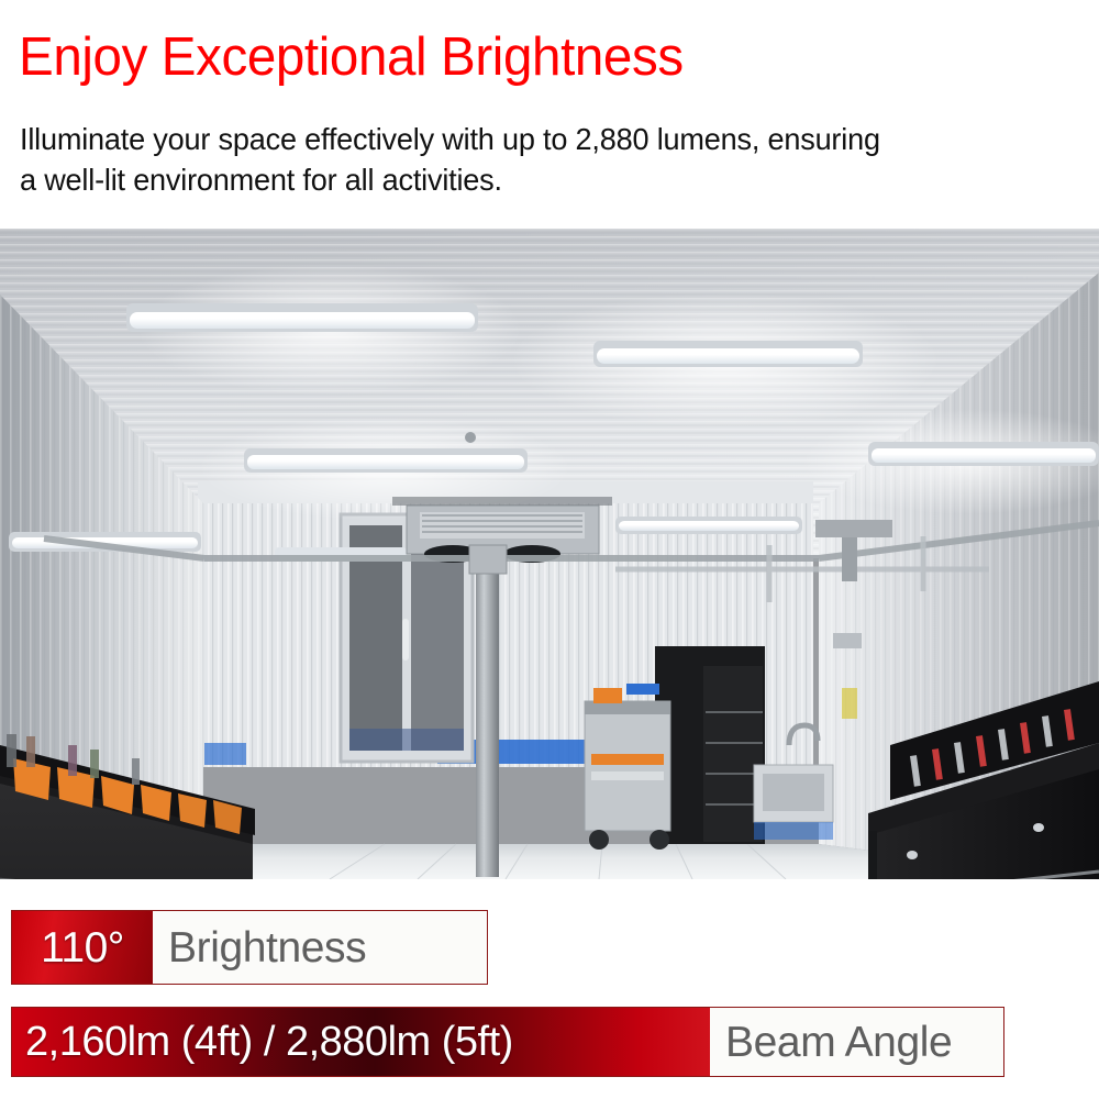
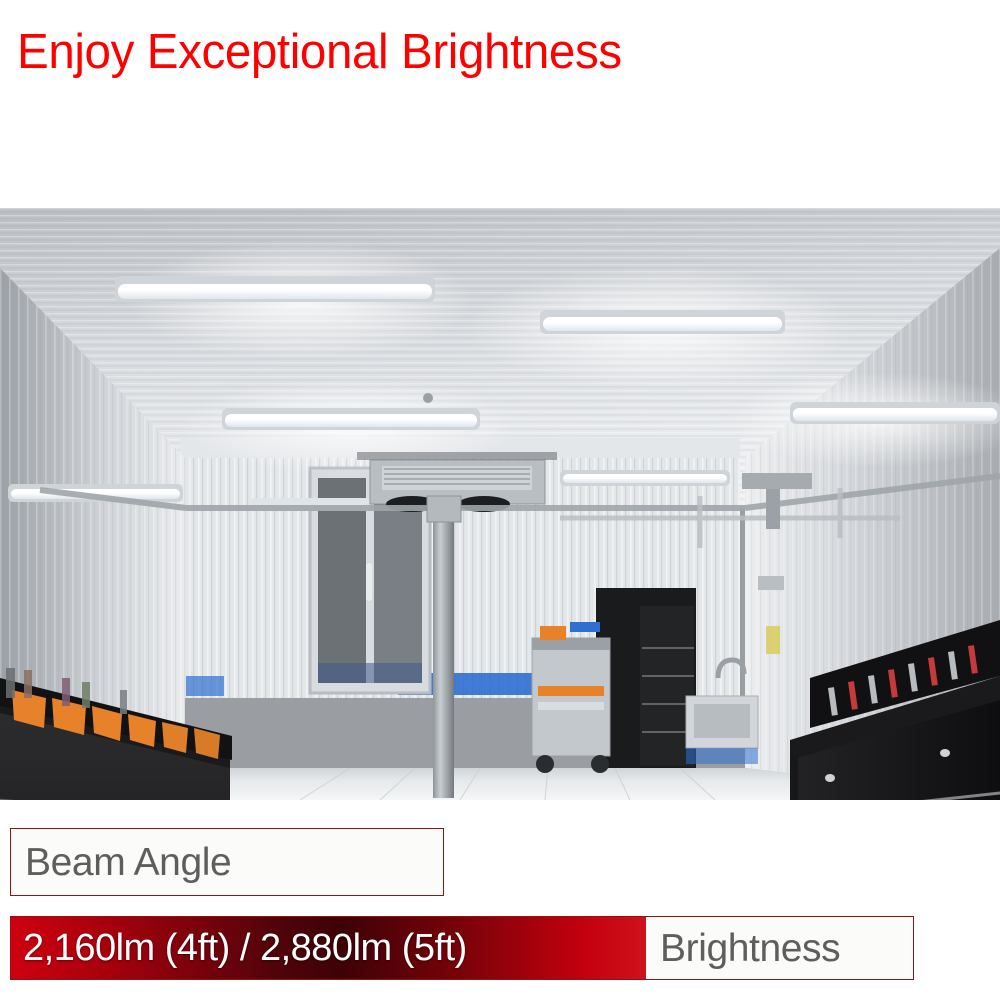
  Enjoy Exceptional Brightness
- Illuminate your space effectively with up to 2,880 lumens, ensuring a well-lit environment for all activities.
- 110°
- Brightness
+ Beam Angle
  2,160lm (4ft) / 2,880lm (5ft)
- Beam Angle
+ Brightness
